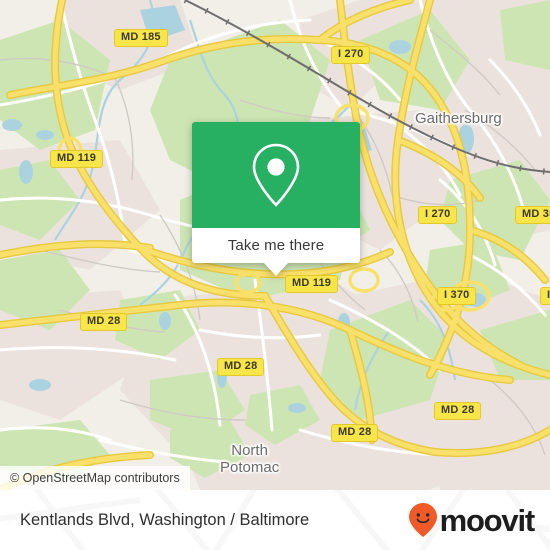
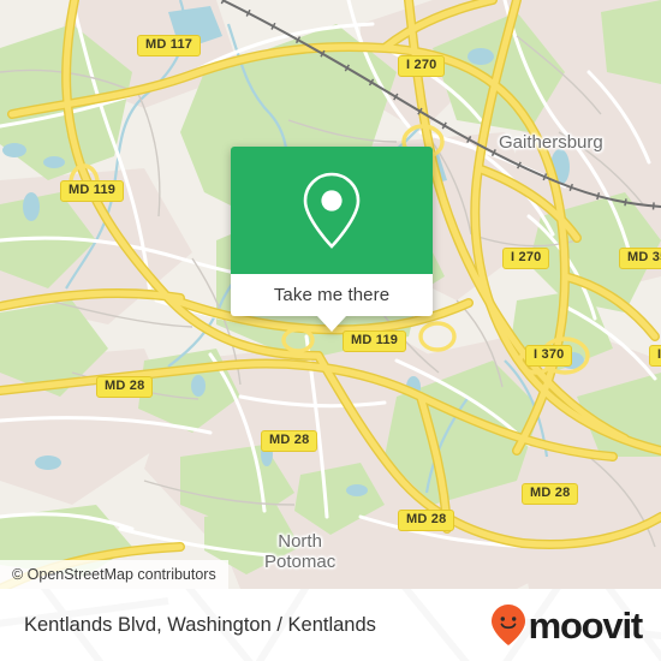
  Gaithersburg
  North
  Potomac
- MD 185
+ MD 117
  I 270
  MD 119
  I 270
  MD 3
  MD 119
  I 370
  I
  MD 28
  MD 28
  MD 28
  MD 28
  Take me there
  © OpenStreetMap contributors
- Kentlands Blvd, Washington / Baltimore
+ Kentlands Blvd, Washington / Kentlands
  moovit
